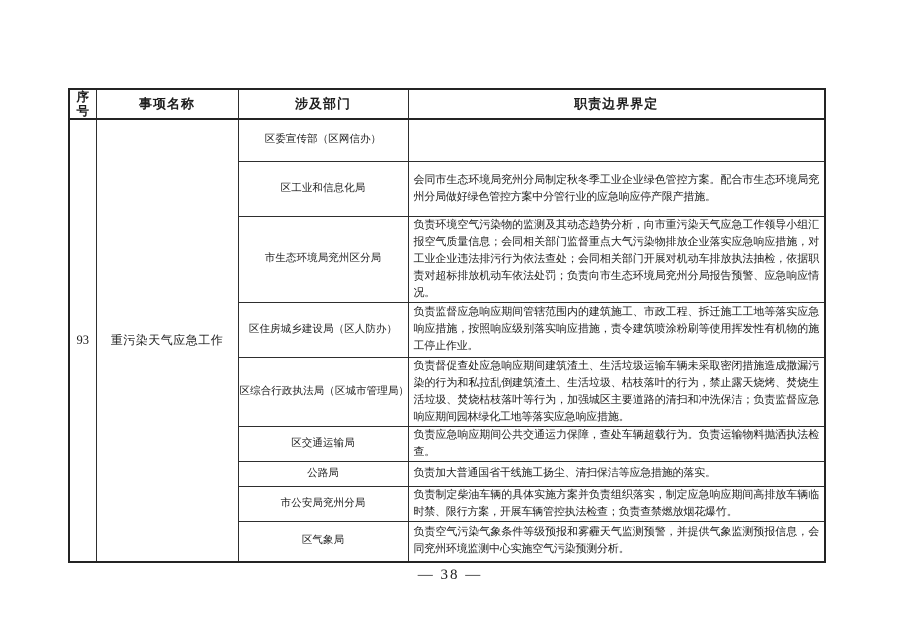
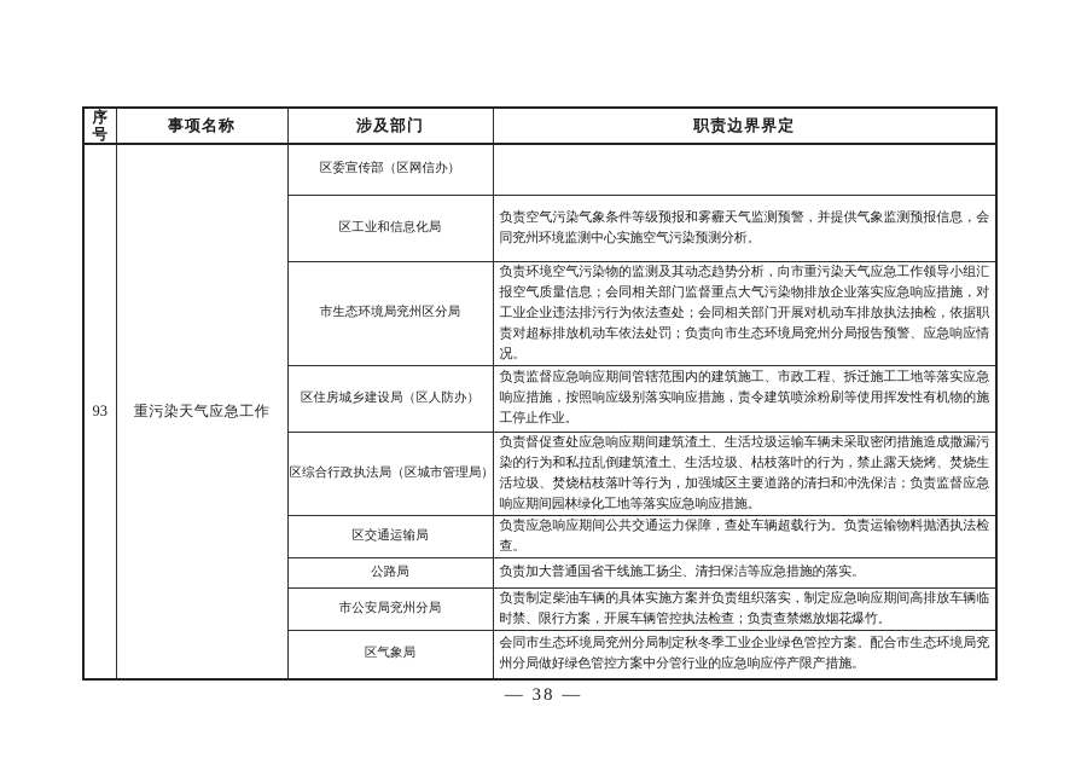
  序号	事项名称	涉及部门	职责边界界定
  93	重污染天气应急工作	区委宣传部（区网信办）
- 区工业和信息化局	会同市生态环境局兖州分局制定秋冬季工业企业绿色管控方案。配合市生态环境局兖州分局做好绿色管控方案中分管行业的应急响应停产限产措施。
+ 区工业和信息化局	负责空气污染气象条件等级预报和雾霾天气监测预警，并提供气象监测预报信息，会同兖州环境监测中心实施空气污染预测分析。
  市生态环境局兖州区分局	负责环境空气污染物的监测及其动态趋势分析，向市重污染天气应急工作领导小组汇报空气质量信息；会同相关部门监督重点大气污染物排放企业落实应急响应措施，对工业企业违法排污行为依法查处；会同相关部门开展对机动车排放执法抽检，依据职责对超标排放机动车依法处罚；负责向市生态环境局兖州分局报告预警、应急响应情况。
  区住房城乡建设局（区人防办）	负责监督应急响应期间管辖范围内的建筑施工、市政工程、拆迁施工工地等落实应急响应措施，按照响应级别落实响应措施，责令建筑喷涂粉刷等使用挥发性有机物的施工停止作业。
  区综合行政执法局（区城市管理局）	负责督促查处应急响应期间建筑渣土、生活垃圾运输车辆未采取密闭措施造成撒漏污染的行为和私拉乱倒建筑渣土、生活垃圾、枯枝落叶的行为，禁止露天烧烤、焚烧生活垃圾、焚烧枯枝落叶等行为，加强城区主要道路的清扫和冲洗保洁；负责监督应急响应期间园林绿化工地等落实应急响应措施。
  区交通运输局	负责应急响应期间公共交通运力保障，查处车辆超载行为。负责运输物料抛洒执法检查。
  公路局	负责加大普通国省干线施工扬尘、清扫保洁等应急措施的落实。
  市公安局兖州分局	负责制定柴油车辆的具体实施方案并负责组织落实，制定应急响应期间高排放车辆临时禁、限行方案，开展车辆管控执法检查；负责查禁燃放烟花爆竹。
- 区气象局	负责空气污染气象条件等级预报和雾霾天气监测预警，并提供气象监测预报信息，会同兖州环境监测中心实施空气污染预测分析。
+ 区气象局	会同市生态环境局兖州分局制定秋冬季工业企业绿色管控方案。配合市生态环境局兖州分局做好绿色管控方案中分管行业的应急响应停产限产措施。
  — 38 —
